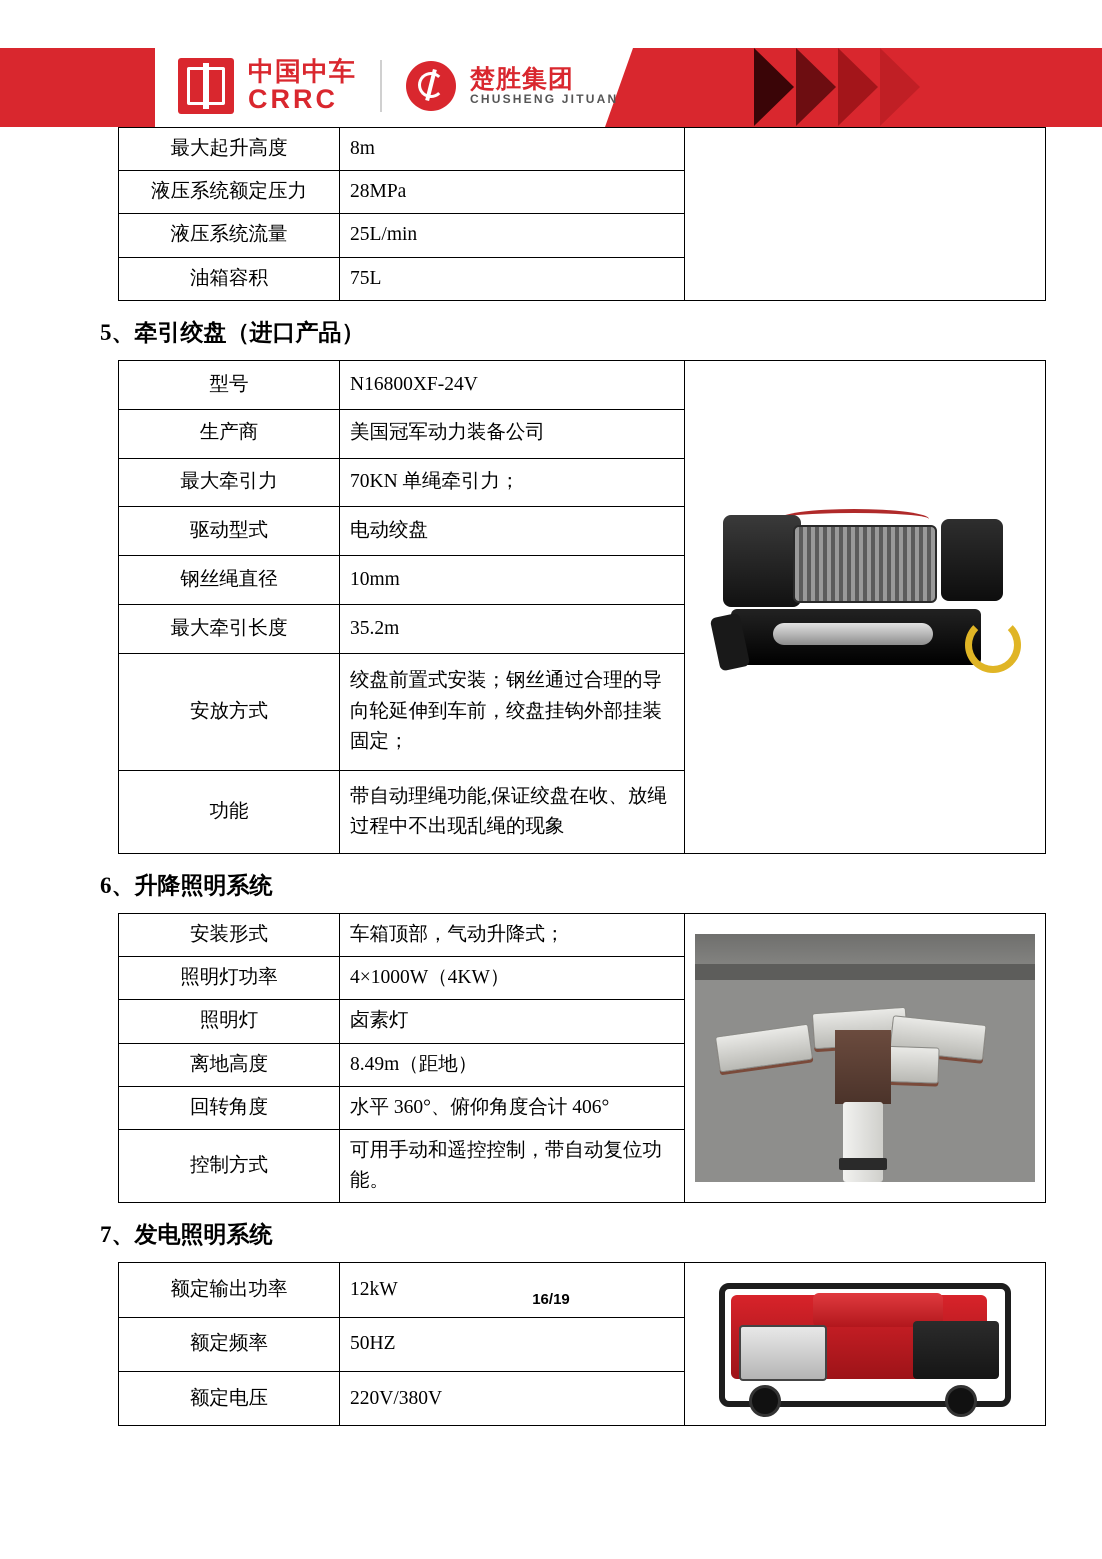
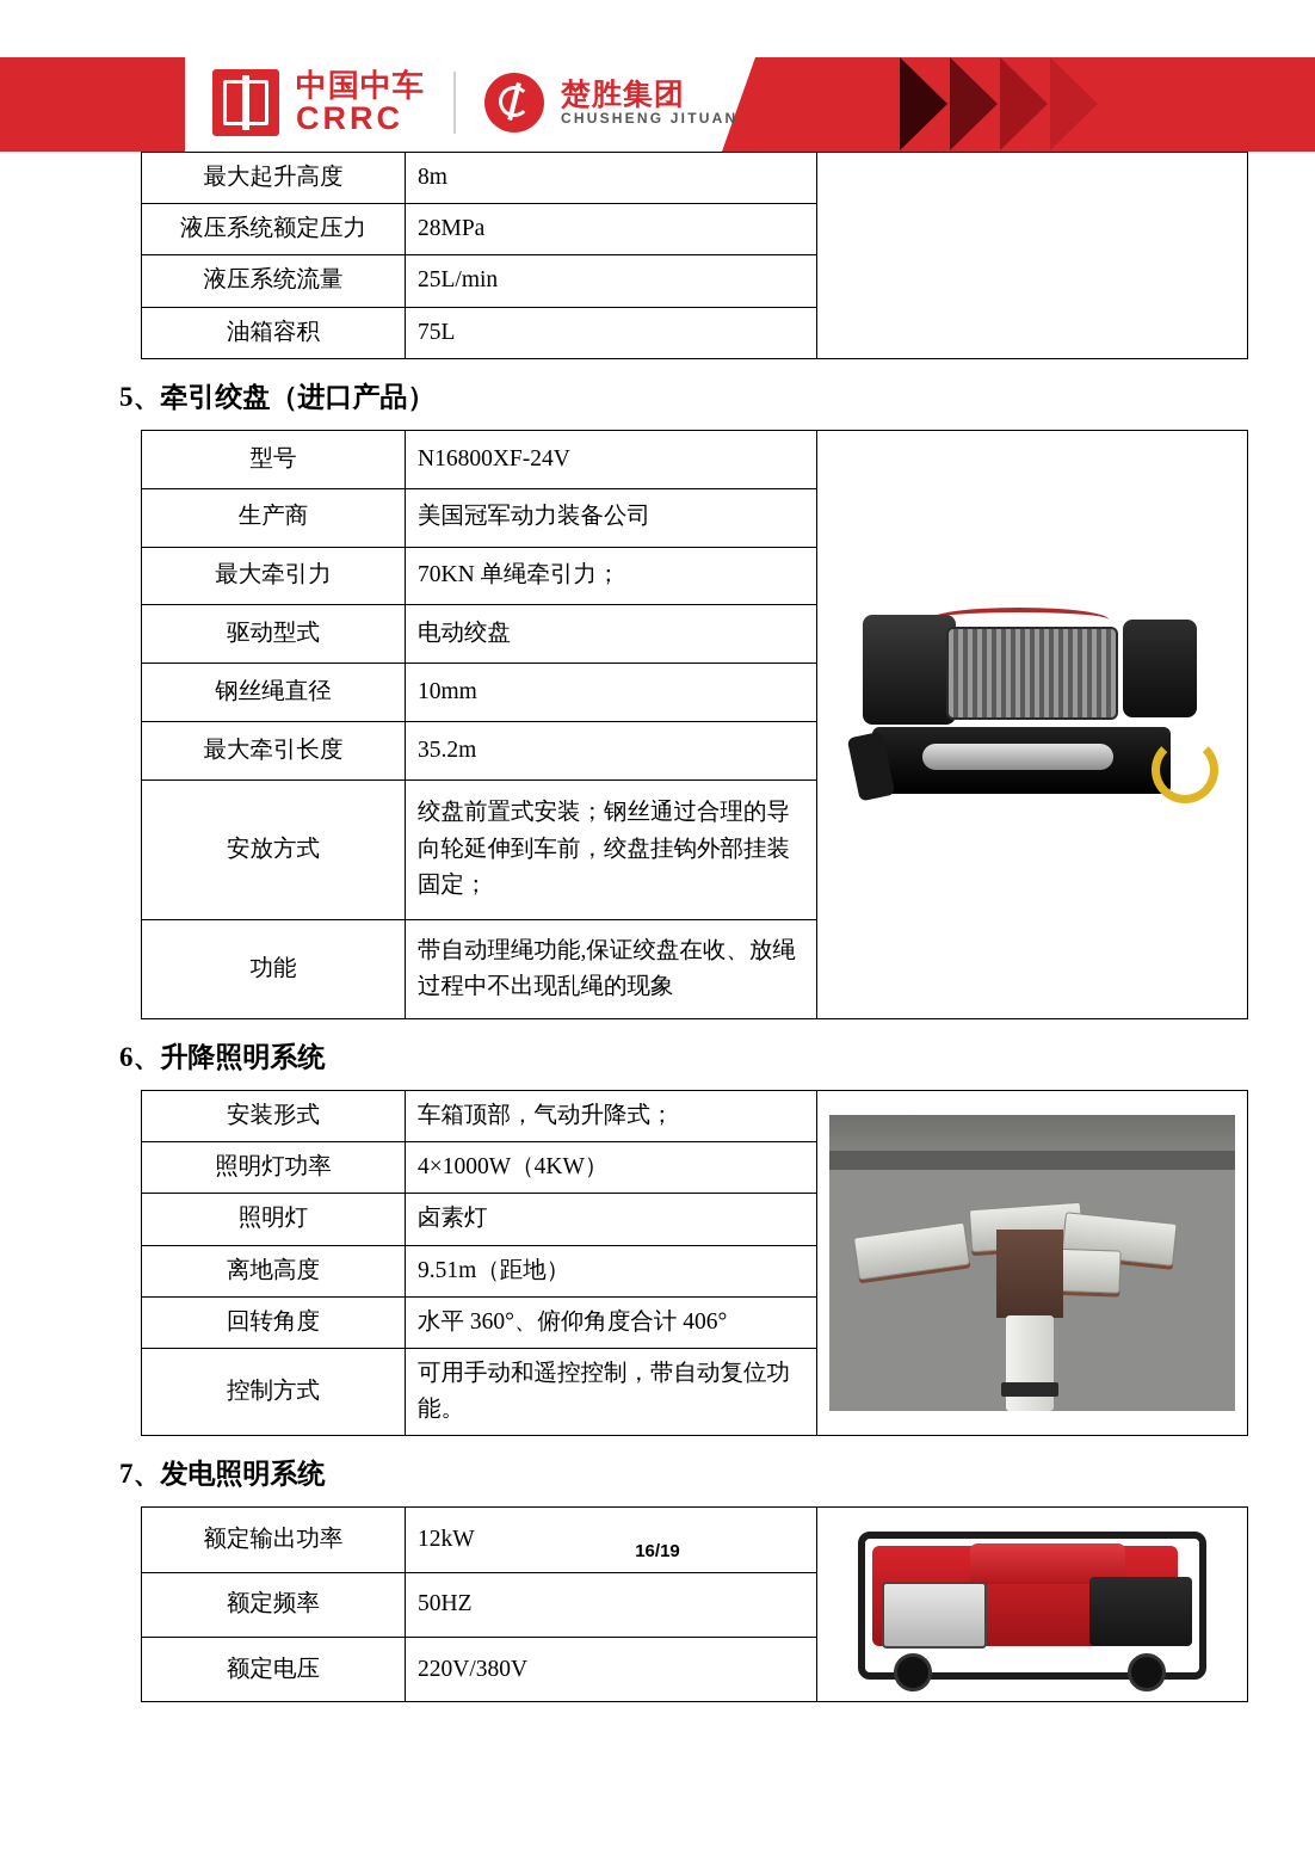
  中国中车
  CRRC
  楚胜集团
  CHUSHENG JITUAN
  最大起升高度	8m
  液压系统额定压力	28MPa
  液压系统流量	25L/min
  油箱容积	75L
  5、牵引绞盘（进口产品）
  型号	N16800XF-24V
  生产商	美国冠军动力装备公司
  最大牵引力	70KN 单绳牵引力；
  驱动型式	电动绞盘
  钢丝绳直径	10mm
  最大牵引长度	35.2m
  安放方式	绞盘前置式安装；钢丝通过合理的导向轮延伸到车前，绞盘挂钩外部挂装固定；
  功能	带自动理绳功能,保证绞盘在收、放绳过程中不出现乱绳的现象
  6、升降照明系统
  安装形式	车箱顶部，气动升降式；
  照明灯功率	4×1000W（4KW）
  照明灯	卤素灯
- 离地高度	8.49m（距地）
+ 离地高度	9.51m（距地）
  回转角度	水平 360°、俯仰角度合计 406°
  控制方式	可用手动和遥控控制，带自动复位功能。
  7、发电照明系统
  额定输出功率	12kW
  额定频率	50HZ
  额定电压	220V/380V
  16/19
